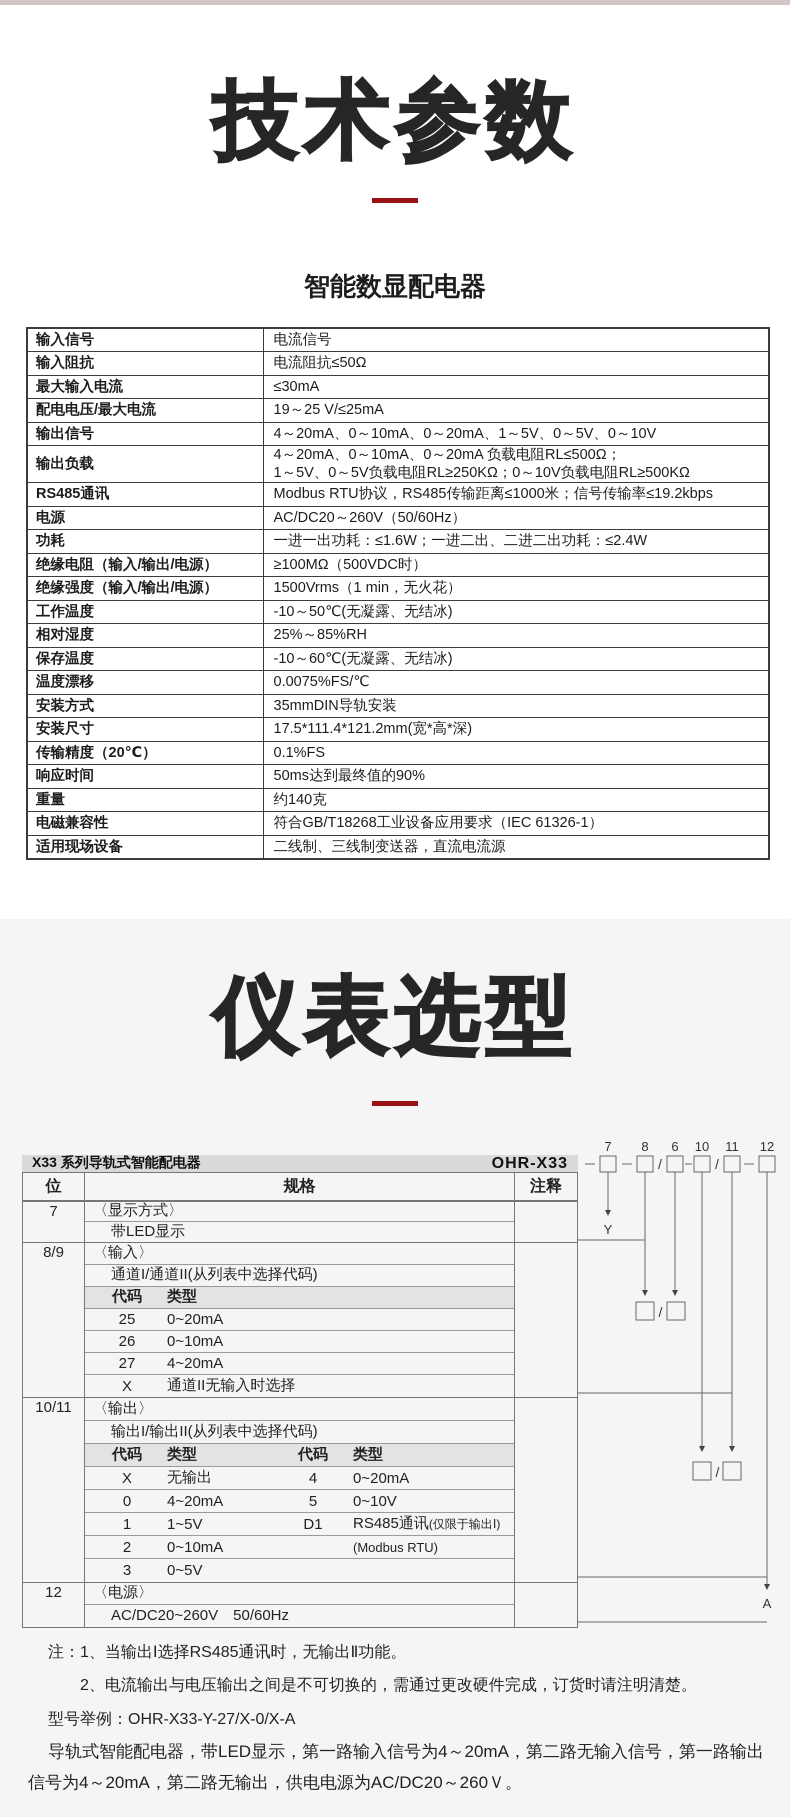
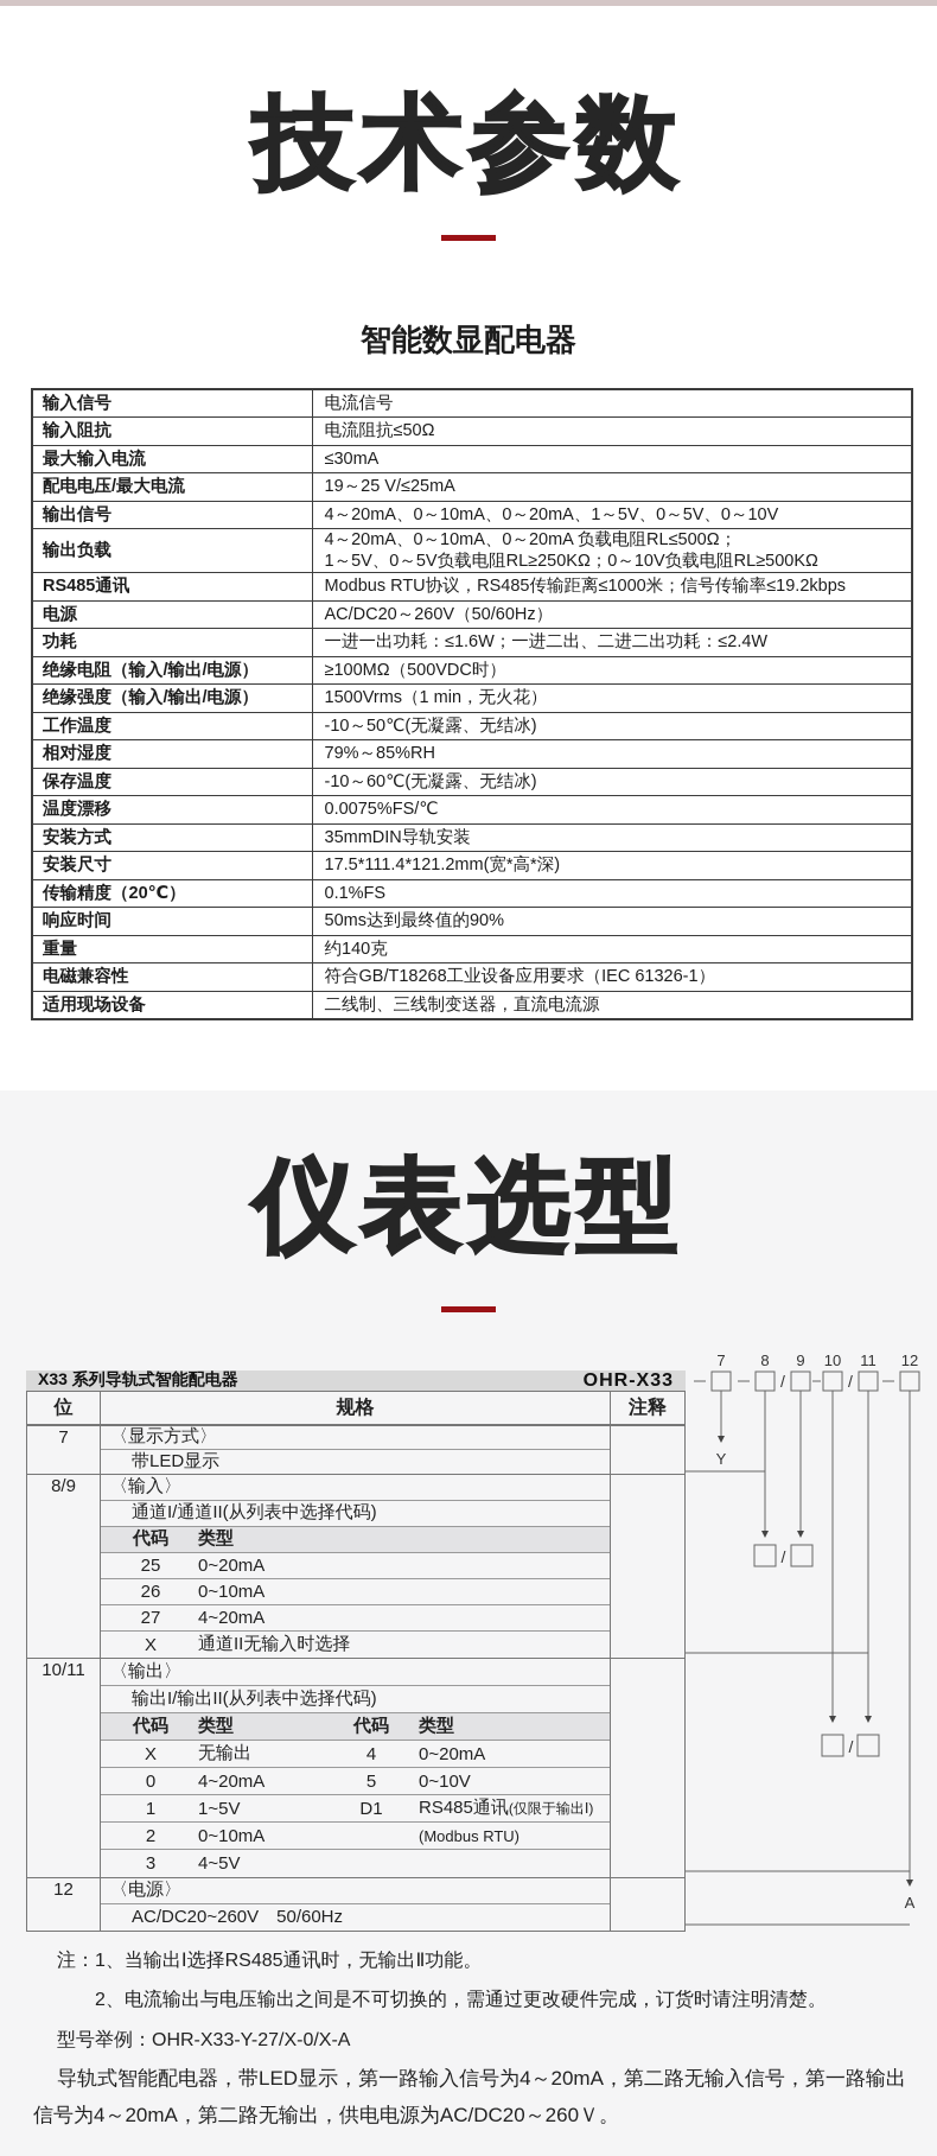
  技术参数
  智能数显配电器
  输入信号	电流信号
  输入阻抗	电流阻抗≤50Ω
  最大输入电流	≤30mA
  配电电压/最大电流	19～25 V/≤25mA
  输出信号	4～20mA、0～10mA、0～20mA、1～5V、0～5V、0～10V
  输出负载	4～20mA、0～10mA、0～20mA 负载电阻RL≤500Ω；1～5V、0～5V负载电阻RL≥250KΩ；0～10V负载电阻RL≥500KΩ
  RS485通讯	Modbus RTU协议，RS485传输距离≤1000米；信号传输率≤19.2kbps
  电源	AC/DC20～260V（50/60Hz）
  功耗	一进一出功耗：≤1.6W；一进二出、二进二出功耗：≤2.4W
  绝缘电阻（输入/输出/电源）	≥100MΩ（500VDC时）
  绝缘强度（输入/输出/电源）	1500Vrms（1 min，无火花）
  工作温度	-10～50℃(无凝露、无结冰)
- 相对湿度	25%～85%RH
+ 相对湿度	79%～85%RH
  保存温度	-10～60℃(无凝露、无结冰)
  温度漂移	0.0075%FS/℃
  安装方式	35mmDIN导轨安装
  安装尺寸	17.5*111.4*121.2mm(宽*高*深)
  传输精度（20℃）	0.1%FS
  响应时间	50ms达到最终值的90%
  重量	约140克
  电磁兼容性	符合GB/T18268工业设备应用要求（IEC 61326-1）
  适用现场设备	二线制、三线制变送器，直流电流源
  仪表选型
  X33 系列导轨式智能配电器
  OHR-X33
  位
  规格
  注释
  7
  〈显示方式〉
  带LED显示
  8/9
  〈输入〉
  通道I/通道II(从列表中选择代码)
  代码
  类型
  25
  0~20mA
  26
  0~10mA
  27
  4~20mA
  X
  通道II无输入时选择
  10/11
  〈输出〉
  输出I/输出II(从列表中选择代码)
  代码
  类型
  代码
  类型
  X
  无输出
  4
  0~20mA
  0
  4~20mA
  5
  0~10V
  1
  1~5V
  D1
  RS485通讯(仅限于输出Ⅰ)
  2
  0~10mA
  (Modbus RTU)
  3
- 0~5V
+ 4~5V
  12
  〈电源〉
  AC/DC20~260V 50/60Hz
  7
  8
- 6
+ 9
  10
  11
  12
  /
  /
  Y
  /
  /
  A
  注：1、当输出Ⅰ选择RS485通讯时，无输出Ⅱ功能。
  2、电流输出与电压输出之间是不可切换的，需通过更改硬件完成，订货时请注明清楚。
  型号举例：OHR-X33-Y-27/X-0/X-A
  导轨式智能配电器，带LED显示，第一路输入信号为4～20mA，第二路无输入信号，第一路输出信号为4～20mA，第二路无输出，供电电源为AC/DC20～260Ｖ。
